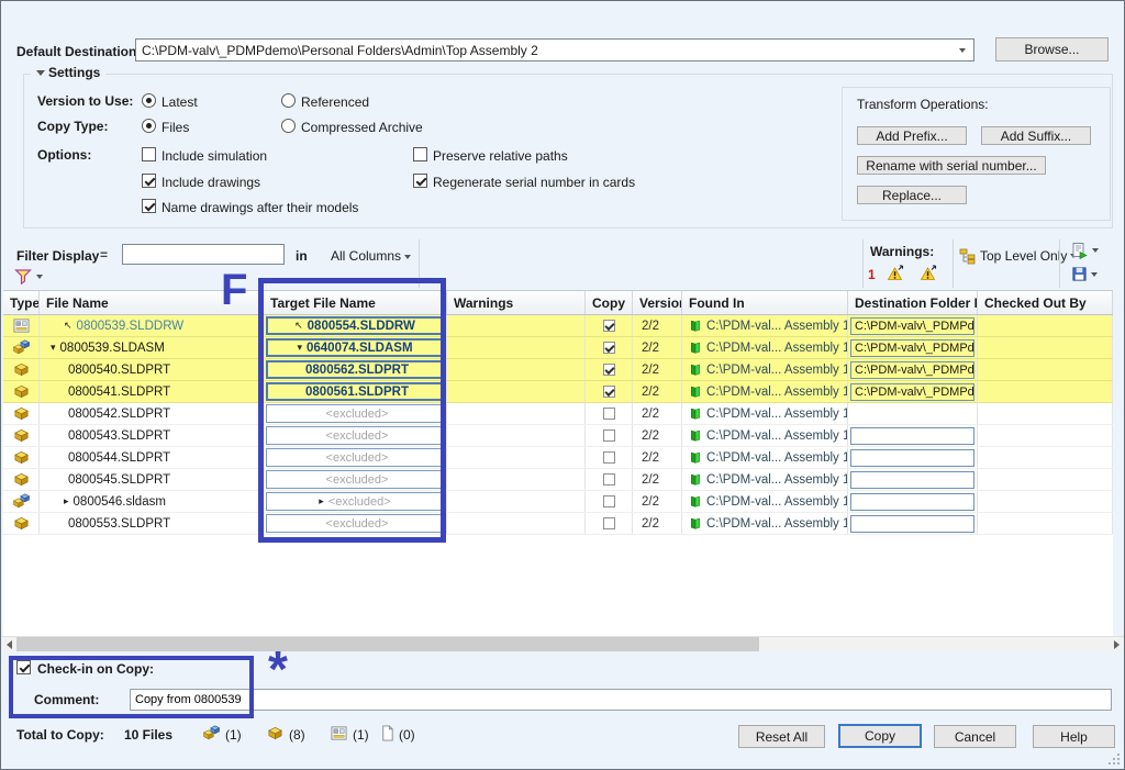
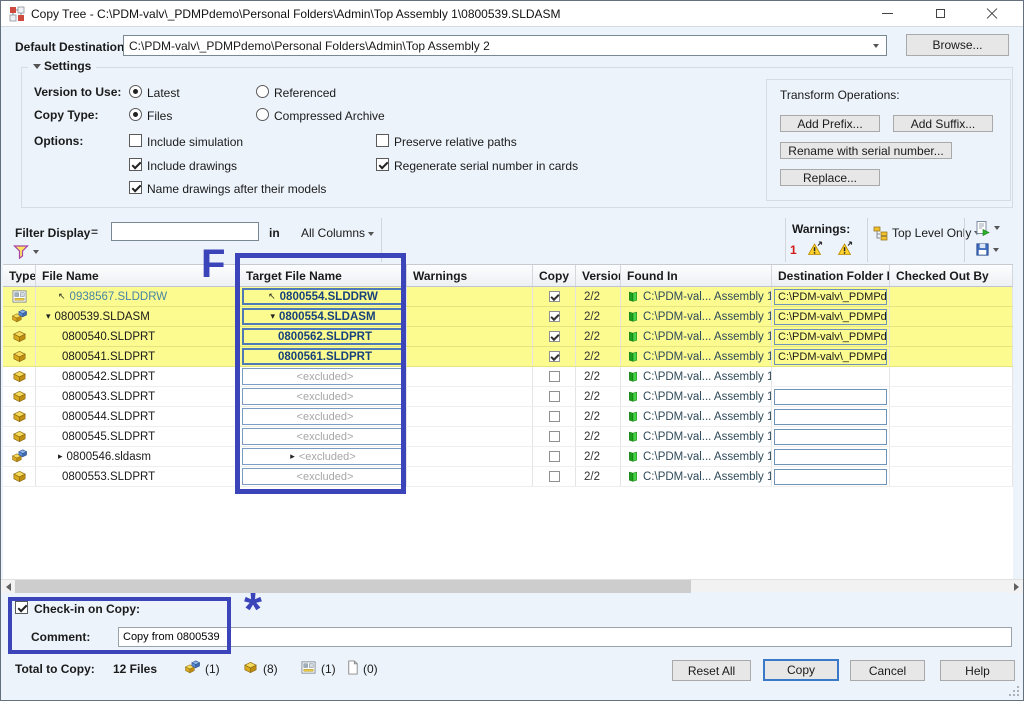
+ Copy Tree - C:\PDM-valv\_PDMPdemo\Personal Folders\Admin\Top Assembly 1\0800539.SLDASM
  Default Destination
  C:\PDM-valv\_PDMPdemo\Personal Folders\Admin\Top Assembly 2
  Browse...
  Settings
  Version to Use:
  Latest
  Referenced
  Copy Type:
  Files
  Compressed Archive
  Options:
  Include simulation
  Include drawings
  Name drawings after their models
  Preserve relative paths
  Regenerate serial number in cards
  Transform Operations:
  Add Prefix...
  Add Suffix...
  Rename with serial number...
  Replace...
  Filter Display
  =
  in
  All Columns
  Warnings:
  1
  Top Level Ony
  Type
  File Name
  Target File Name
  Warnings
  Copy
  Versio
  Found In
  Destination Folder
  Checked Out By
  ↖
- 0800539.SLDDRW
+ 0938567.SLDDRW
  ↖
  0800554.SLDDRW
  2/2
  C:\PDM-val... Assembly 1
  C:\PDM-valv\_PDMPd
  ▾
  0800539.SLDASM
  ▾
- 0640074.SLDASM
+ 0800554.SLDASM
  2/2
  C:\PDM-val... Assembly 1
  C:\PDM-valv\_PDMPd
  0800540.SLDPRT
  0800562.SLDPRT
  2/2
  C:\PDM-val... Assembly 1
  C:\PDM-valv\_PDMPd
  0800541.SLDPRT
  0800561.SLDPRT
  2/2
  C:\PDM-val... Assembly 1
  C:\PDM-valv\_PDMPd
  0800542.SLDPRT
  <excluded>
  2/2
  C:\PDM-val... Assembly 1
  0800543.SLDPRT
  <excluded>
  2/2
  C:\PDM-val... Assembly 1
  0800544.SLDPRT
  <excluded>
  2/2
  C:\PDM-val... Assembly 1
  0800545.SLDPRT
  <excluded>
  2/2
  C:\PDM-val... Assembly 1
  ▸
  0800546.sldasm
  ▸
  <excluded>
  2/2
  C:\PDM-val... Assembly 1
  0800553.SLDPRT
  <excluded>
  2/2
  C:\PDM-val... Assembly 1
  Check-in on Copy:
  Comment:
  Copy from 0800539
  Total to Copy:
- 10 Files
+ 12 Files
  (1)
  (8)
  (1)
  (0)
  Reset All
  Copy
  Cancel
  Help
  F
  *
